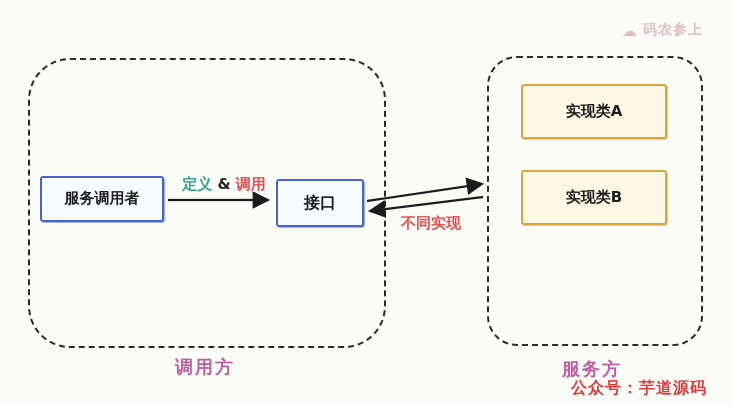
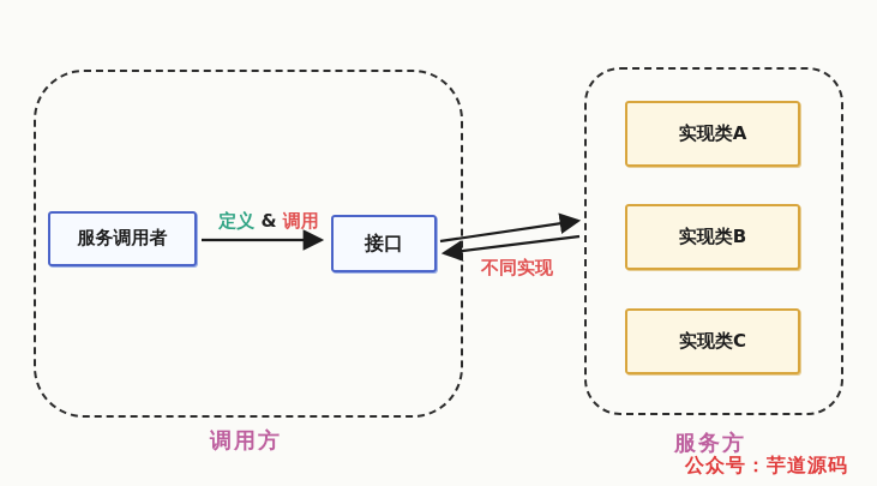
- ☁
- 码农参上
  服务调用者
  接口
  实现类A
  实现类B
+ 实现类C
  定义 & 调用
  不同实现
  调用方
  服务方
  公众号：芋道源码
